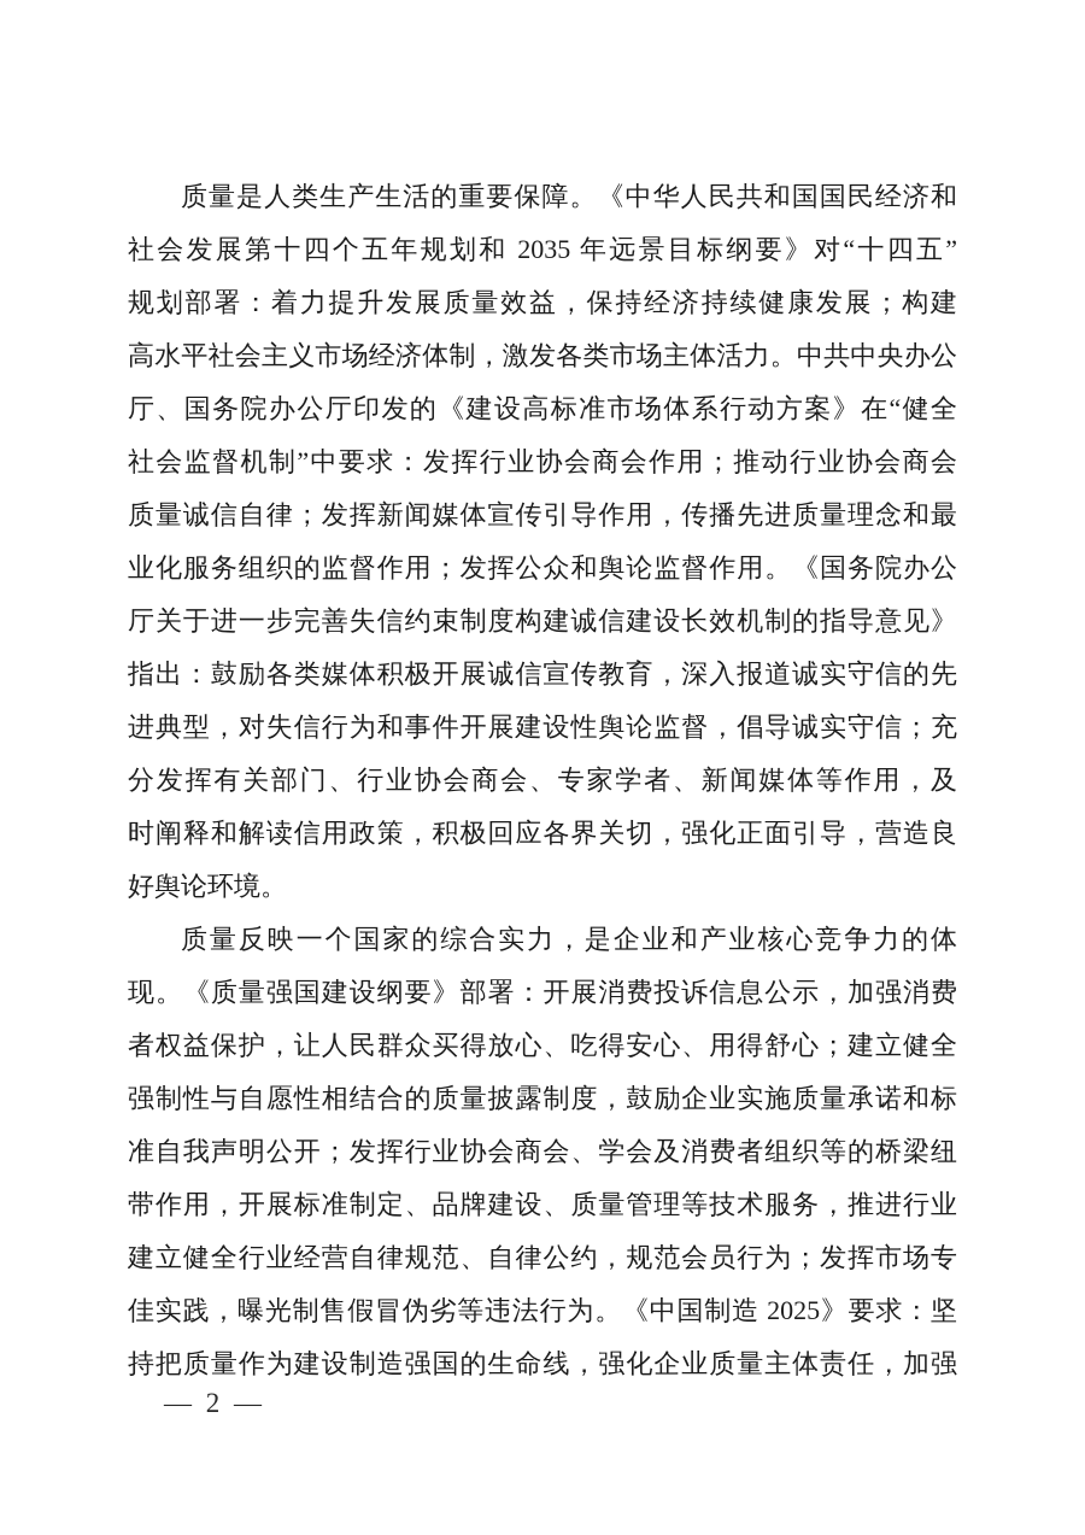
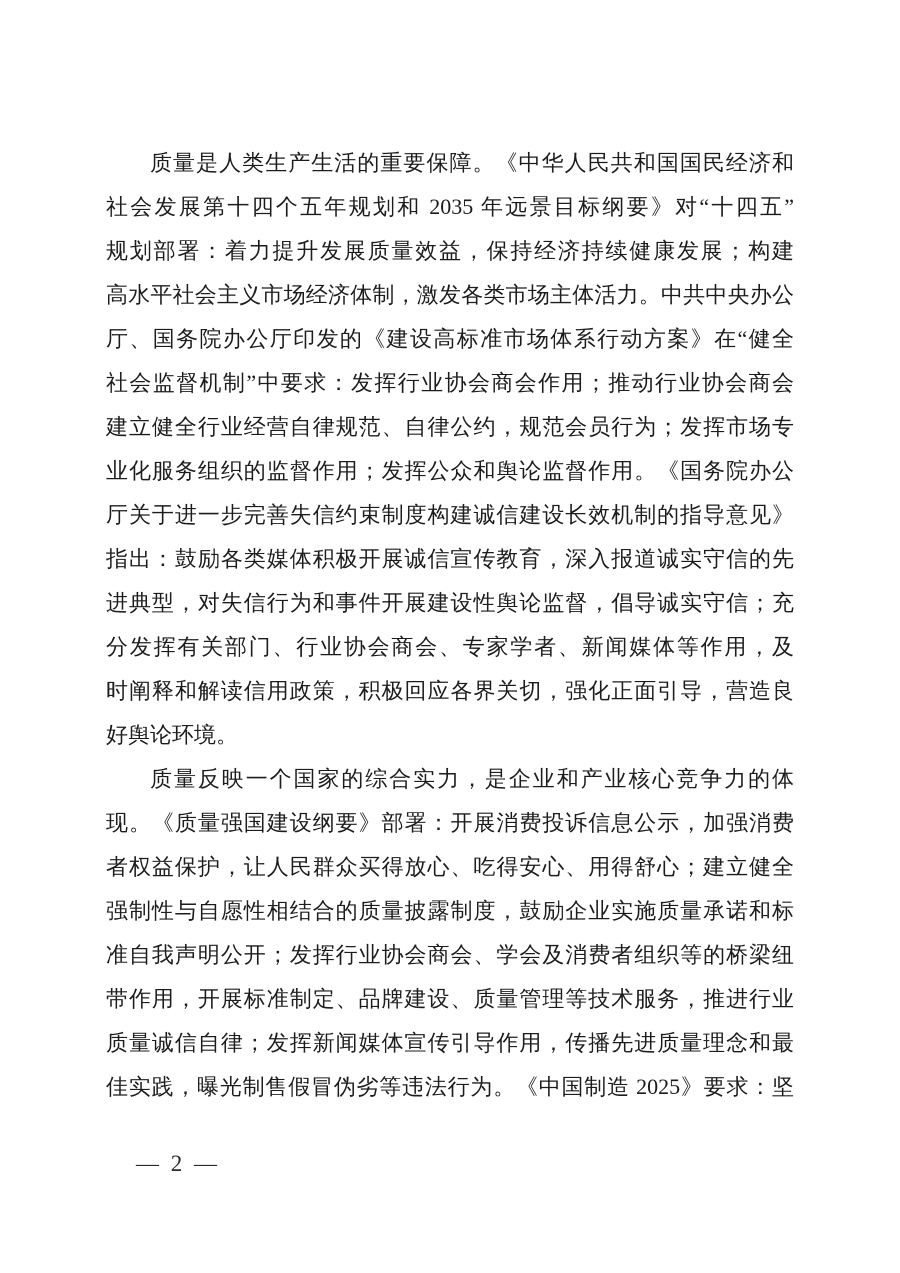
  质量是人类生产生活的重要保障。《中华人民共和国国民经济和
  社会发展第十四个五年规划和 2035 年远景目标纲要》对“十四五”
  规划部署：着力提升发展质量效益，保持经济持续健康发展；构建
  高水平社会主义市场经济体制，激发各类市场主体活力。中共中央办公
  厅、国务院办公厅印发的《建设高标准市场体系行动方案》在“健全
  社会监督机制”中要求：发挥行业协会商会作用；推动行业协会商会
- 质量诚信自律；发挥新闻媒体宣传引导作用，传播先进质量理念和最
+ 建立健全行业经营自律规范、自律公约，规范会员行为；发挥市场专
  业化服务组织的监督作用；发挥公众和舆论监督作用。《国务院办公
  厅关于进一步完善失信约束制度构建诚信建设长效机制的指导意见》
  指出：鼓励各类媒体积极开展诚信宣传教育，深入报道诚实守信的先
  进典型，对失信行为和事件开展建设性舆论监督，倡导诚实守信；充
  分发挥有关部门、行业协会商会、专家学者、新闻媒体等作用，及
  时阐释和解读信用政策，积极回应各界关切，强化正面引导，营造良
  好舆论环境。
  质量反映一个国家的综合实力，是企业和产业核心竞争力的体
  现。《质量强国建设纲要》部署：开展消费投诉信息公示，加强消费
  者权益保护，让人民群众买得放心、吃得安心、用得舒心；建立健全
  强制性与自愿性相结合的质量披露制度，鼓励企业实施质量承诺和标
  准自我声明公开；发挥行业协会商会、学会及消费者组织等的桥梁纽
  带作用，开展标准制定、品牌建设、质量管理等技术服务，推进行业
- 建立健全行业经营自律规范、自律公约，规范会员行为；发挥市场专
+ 质量诚信自律；发挥新闻媒体宣传引导作用，传播先进质量理念和最
  佳实践，曝光制售假冒伪劣等违法行为。《中国制造 2025》要求：坚
- 持把质量作为建设制造强国的生命线，强化企业质量主体责任，加强
  — 2 —
